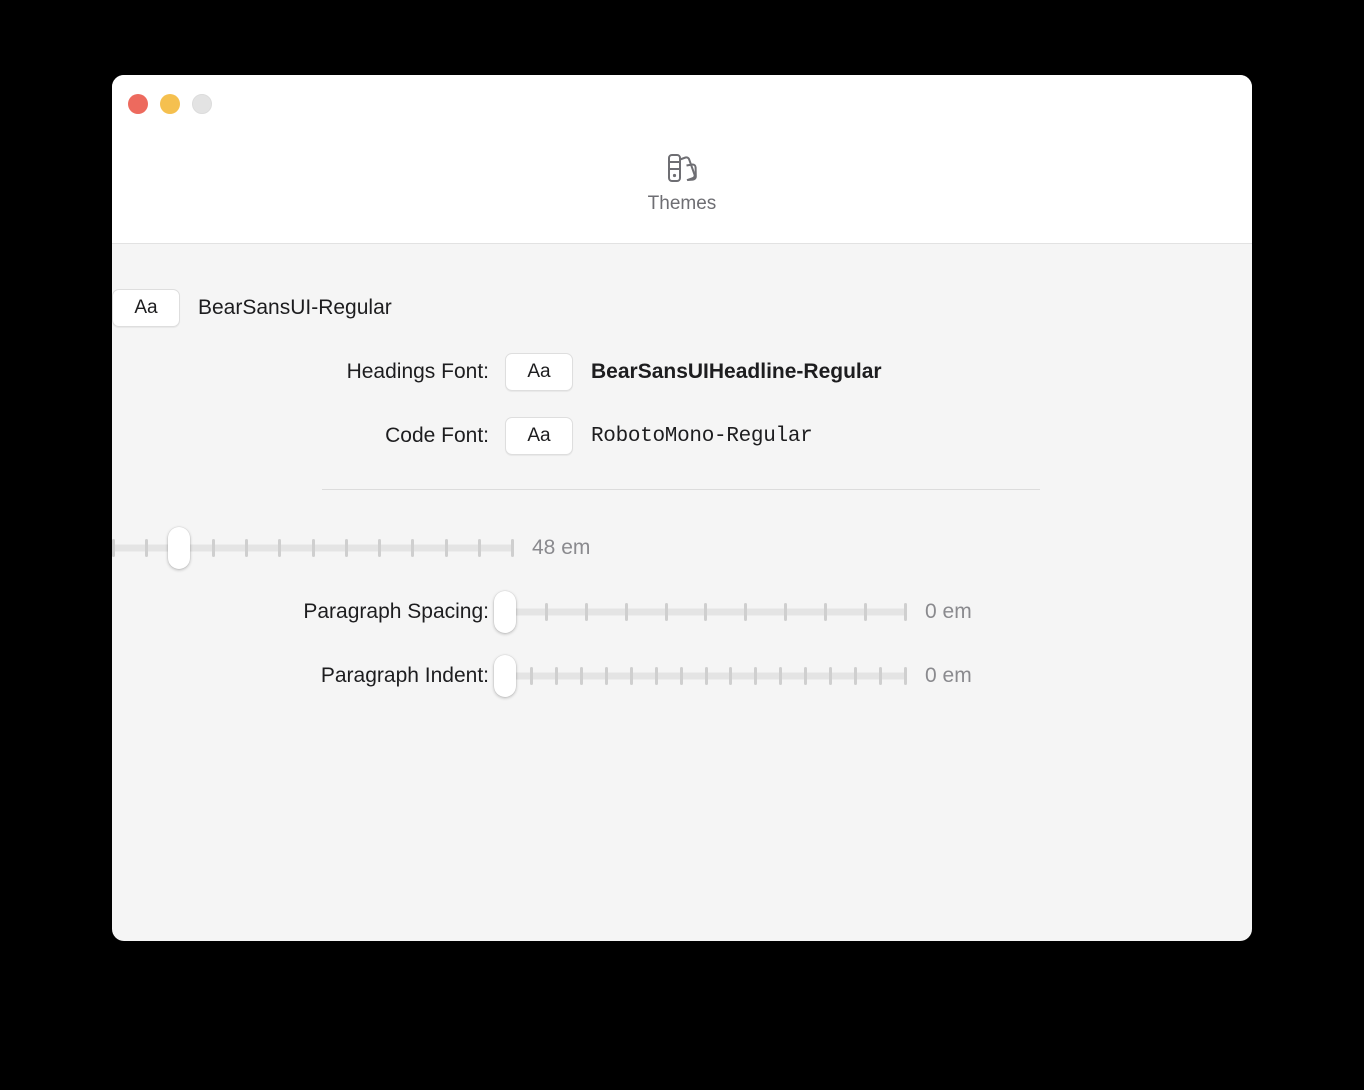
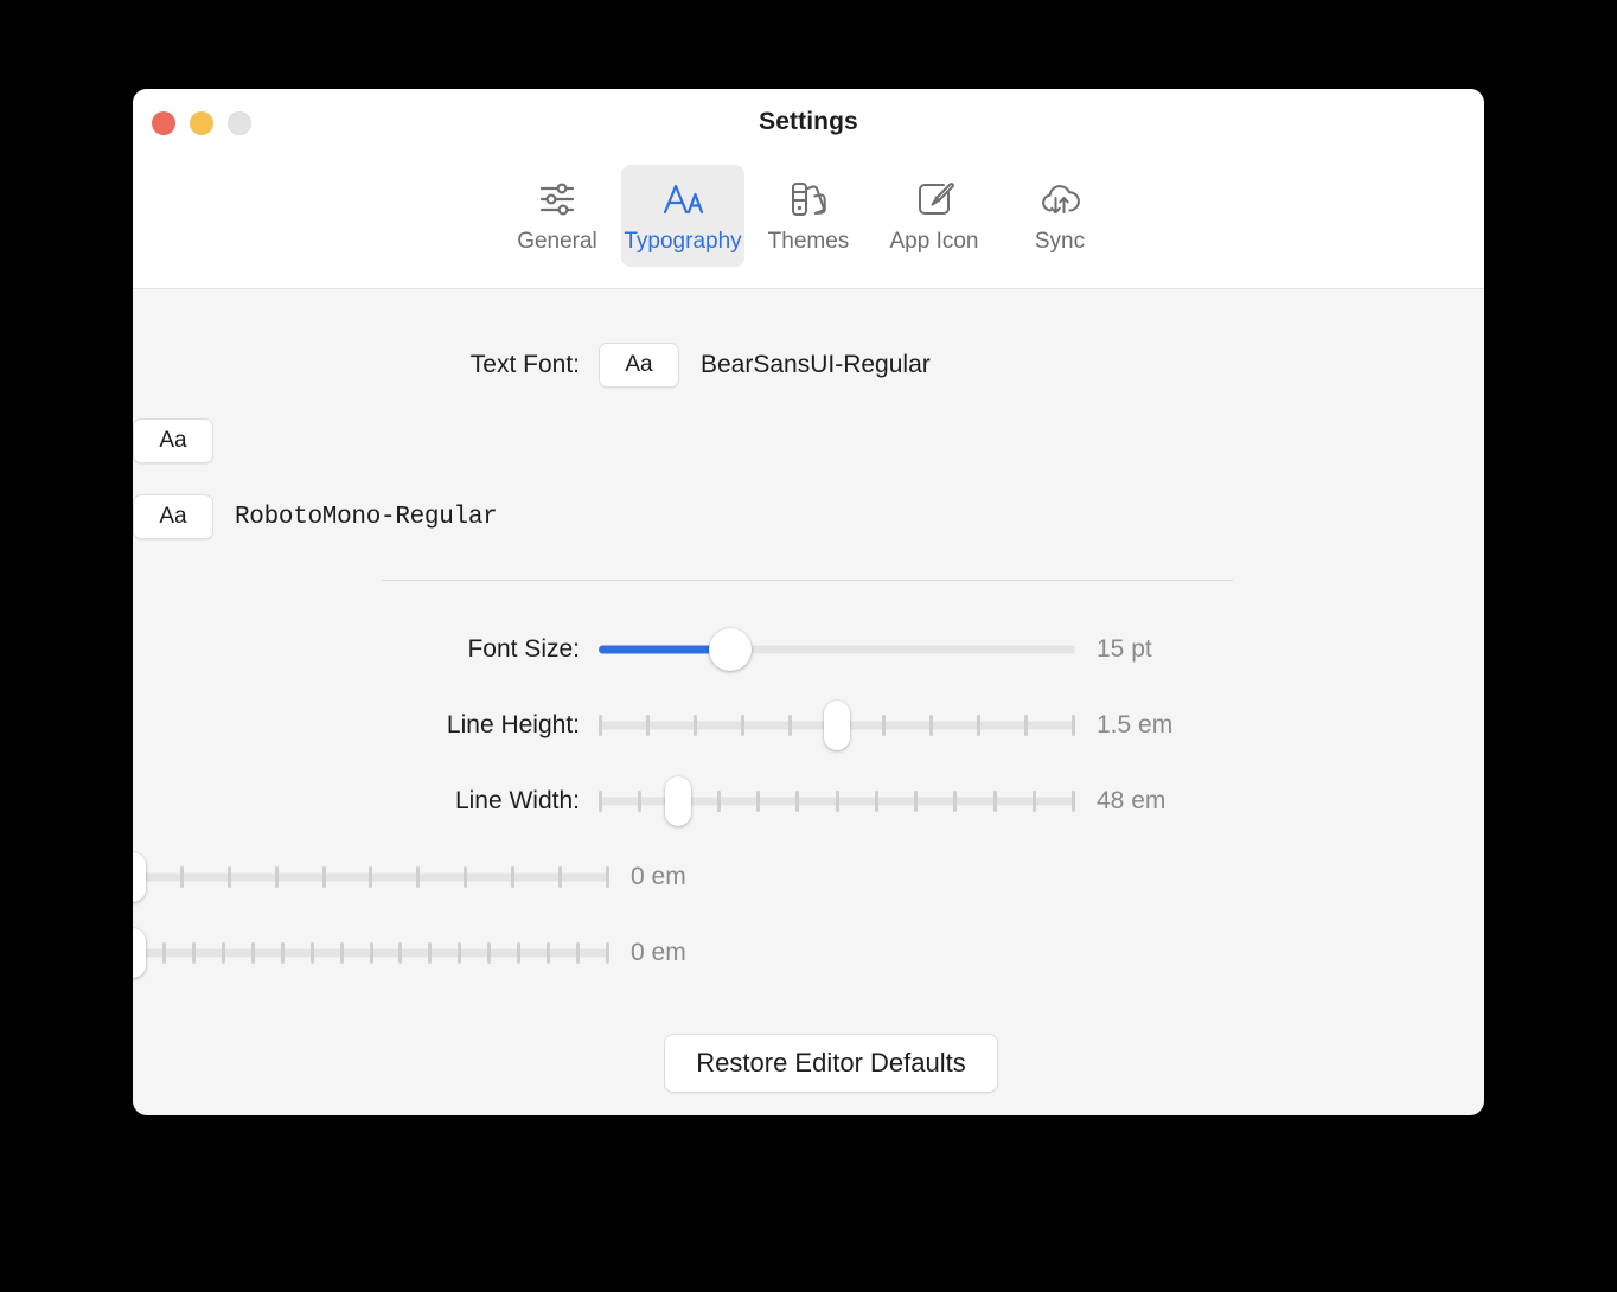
+ Settings
+ General
+ Typography
  Themes
+ App Icon
+ Sync
+ Text Font:
  Aa
  BearSansUI-Regular
- Headings Font:
  Aa
- BearSansUIHeadline-Regular
- Code Font:
  Aa
  RobotoMono-Regular
+ Font Size:
+ 15 pt
+ Line Height:
+ 1.5 em
+ Line Width:
  48 em
- Paragraph Spacing:
  0 em
- Paragraph Indent:
  0 em
+ Restore Editor Defaults
